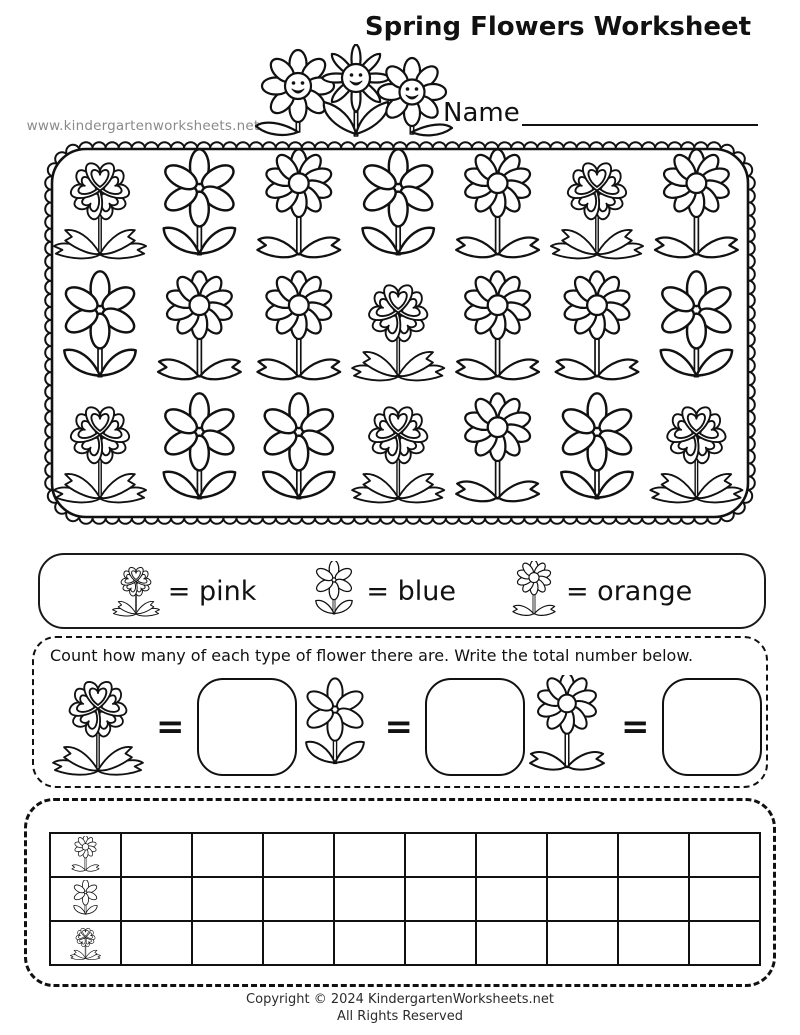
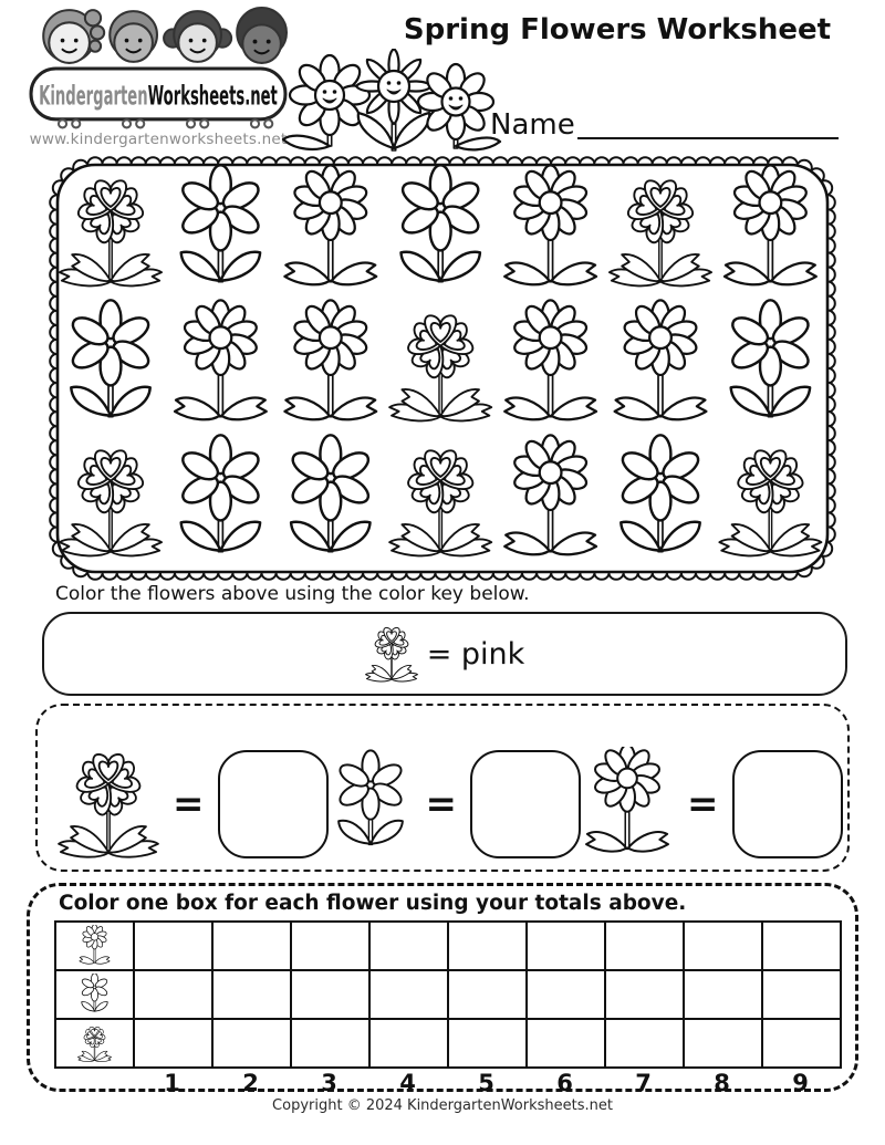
+ KindergartenWorksheets.net
  www.kindergartenworksheets.ne
  Spring Flowers Worksheet
  Name
+ Color the flowers above using the color key below.
  = pink
- = blue
- = orange
- Count how many of each type of flower there are. Write the total number below.
  =
  =
  =
+ Color one box for each flower using your totals above.
+ 1
+ 2
+ 3
+ 4
+ 5
+ 6
+ 7
+ 8
+ 9
  Copyright © 2024 KindergartenWorksheets.net
- All Rights Reserved
